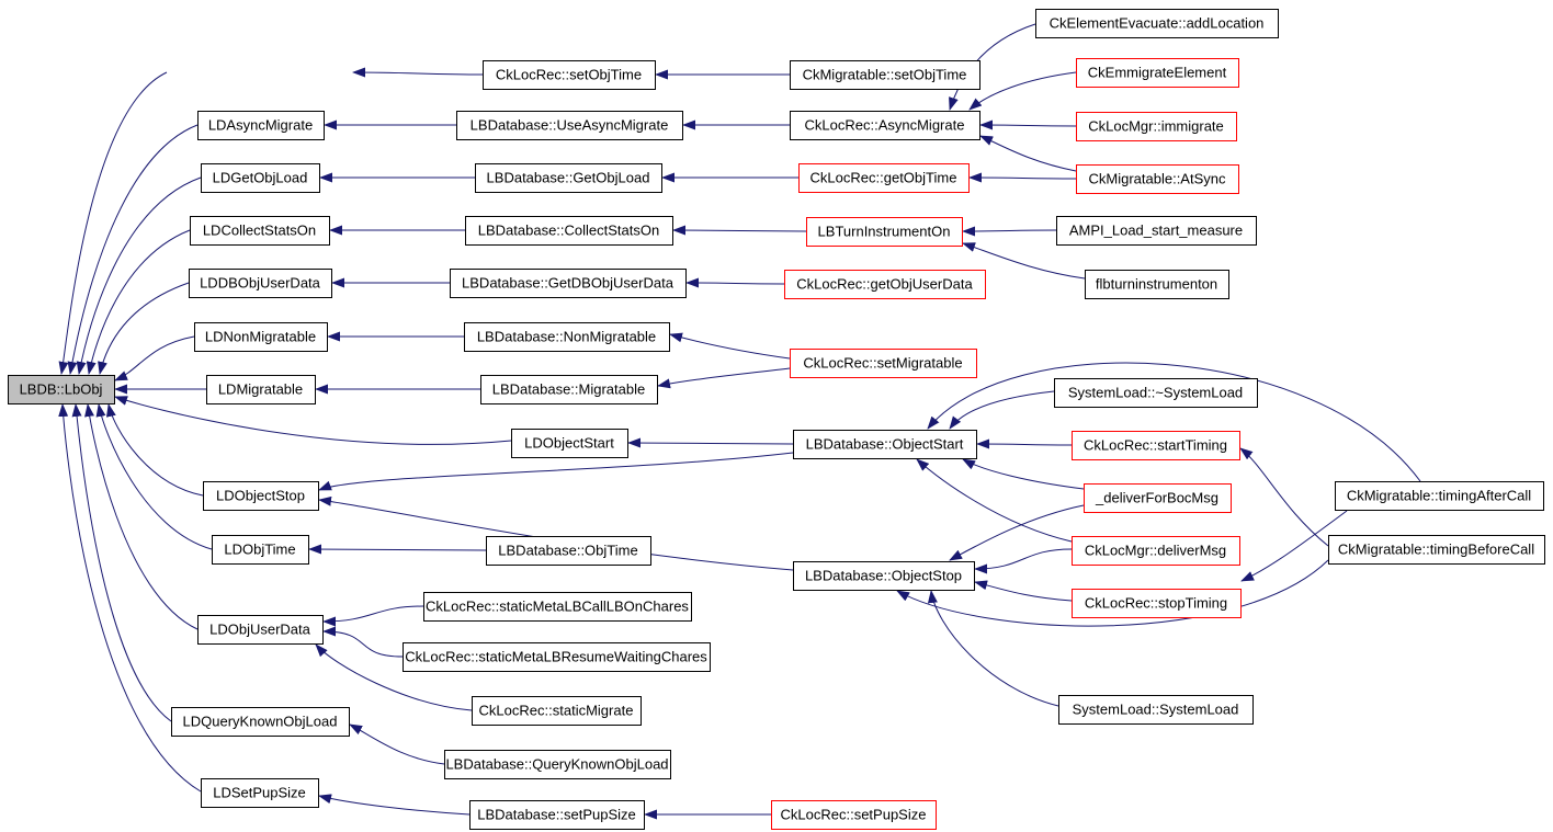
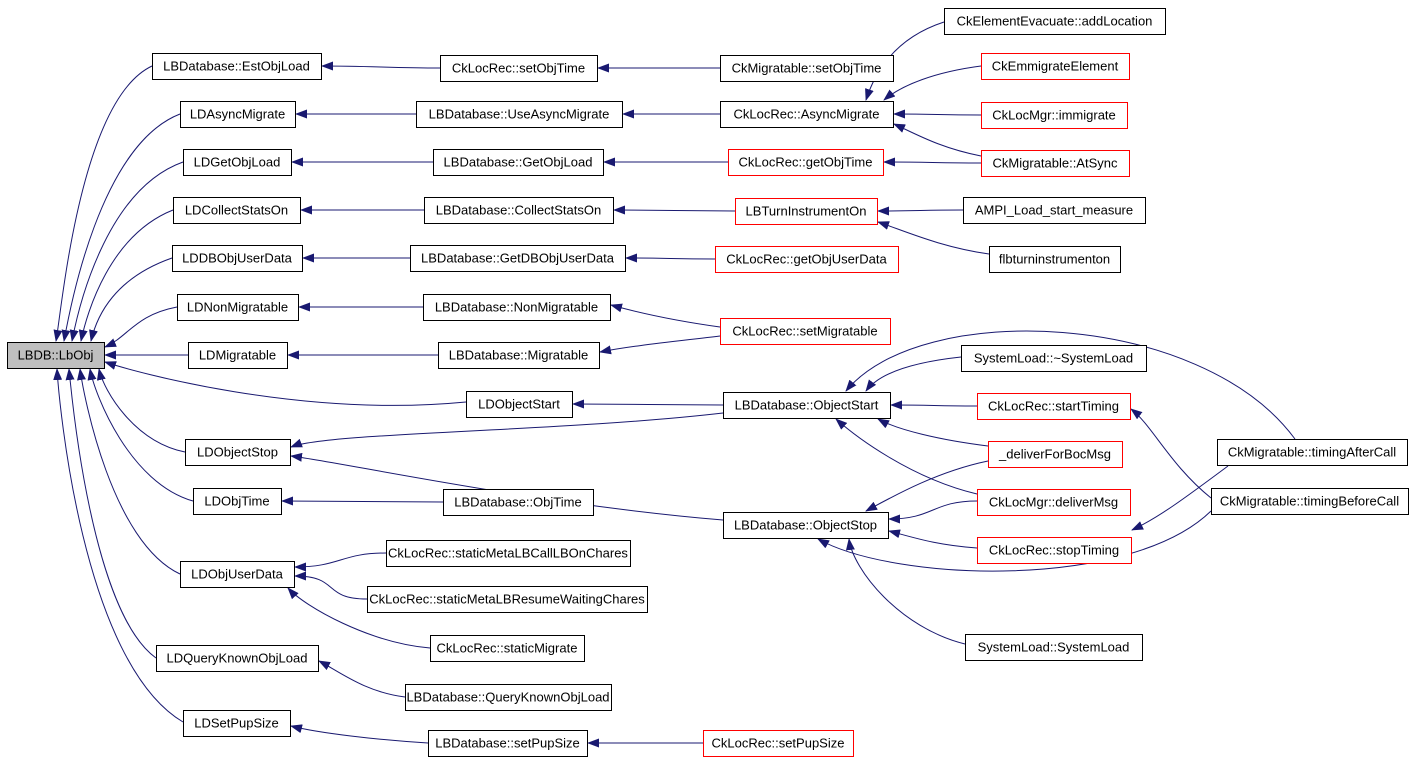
  LBDB::LbObj
+ LBDatabase::EstObjLoad
  LDAsyncMigrate
  LDGetObjLoad
  LDCollectStatsOn
  LDDBObjUserData
  LDNonMigratable
  LDMigratable
  LDObjectStart
  LDObjectStop
  LDObjTime
  LDObjUserData
  LDQueryKnownObjLoad
  LDSetPupSize
  CkLocRec::setObjTime
  LBDatabase::UseAsyncMigrate
  LBDatabase::GetObjLoad
  LBDatabase::CollectStatsOn
  LBDatabase::GetDBObjUserData
  LBDatabase::NonMigratable
  LBDatabase::Migratable
  LBDatabase::ObjTime
  CkLocRec::staticMetaLBCallLBOnChares
  CkLocRec::staticMetaLBResumeWaitingChares
  CkLocRec::staticMigrate
  LBDatabase::QueryKnownObjLoad
  LBDatabase::setPupSize
  CkMigratable::setObjTime
  CkLocRec::AsyncMigrate
  CkLocRec::getObjTime
  LBTurnInstrumentOn
  CkLocRec::getObjUserData
  CkLocRec::setMigratable
  LBDatabase::ObjectStart
  LBDatabase::ObjectStop
  CkLocRec::setPupSize
  CkElementEvacuate::addLocation
  CkEmmigrateElement
  CkLocMgr::immigrate
  CkMigratable::AtSync
  AMPI_Load_start_measure
  flbturninstrumenton
  SystemLoad::~SystemLoad
  CkLocRec::startTiming
  _deliverForBocMsg
  CkLocMgr::deliverMsg
  CkLocRec::stopTiming
  SystemLoad::SystemLoad
  CkMigratable::timingAfterCall
  CkMigratable::timingBeforeCall
